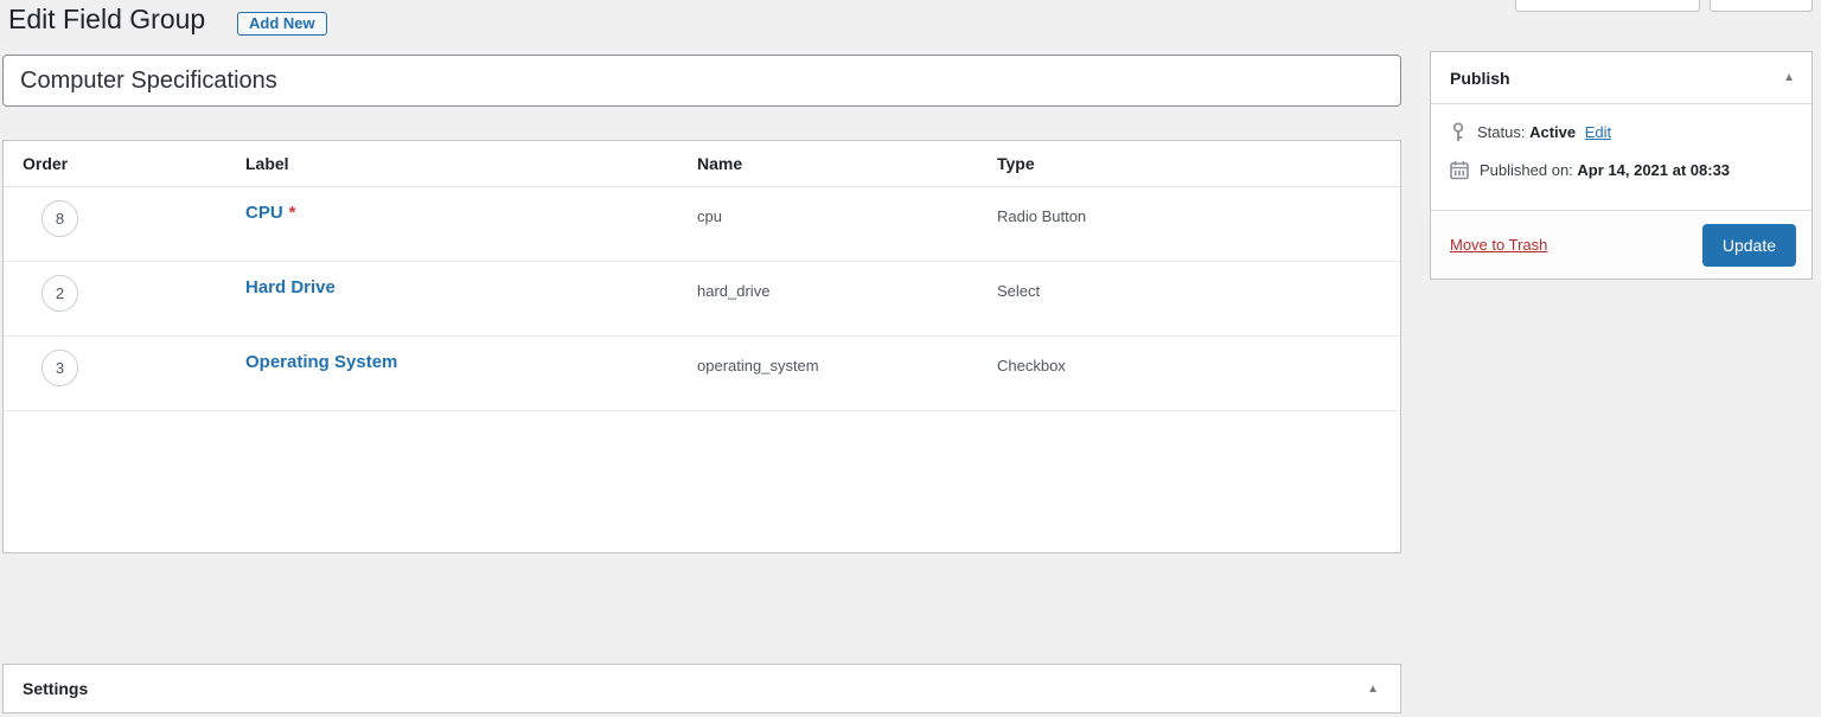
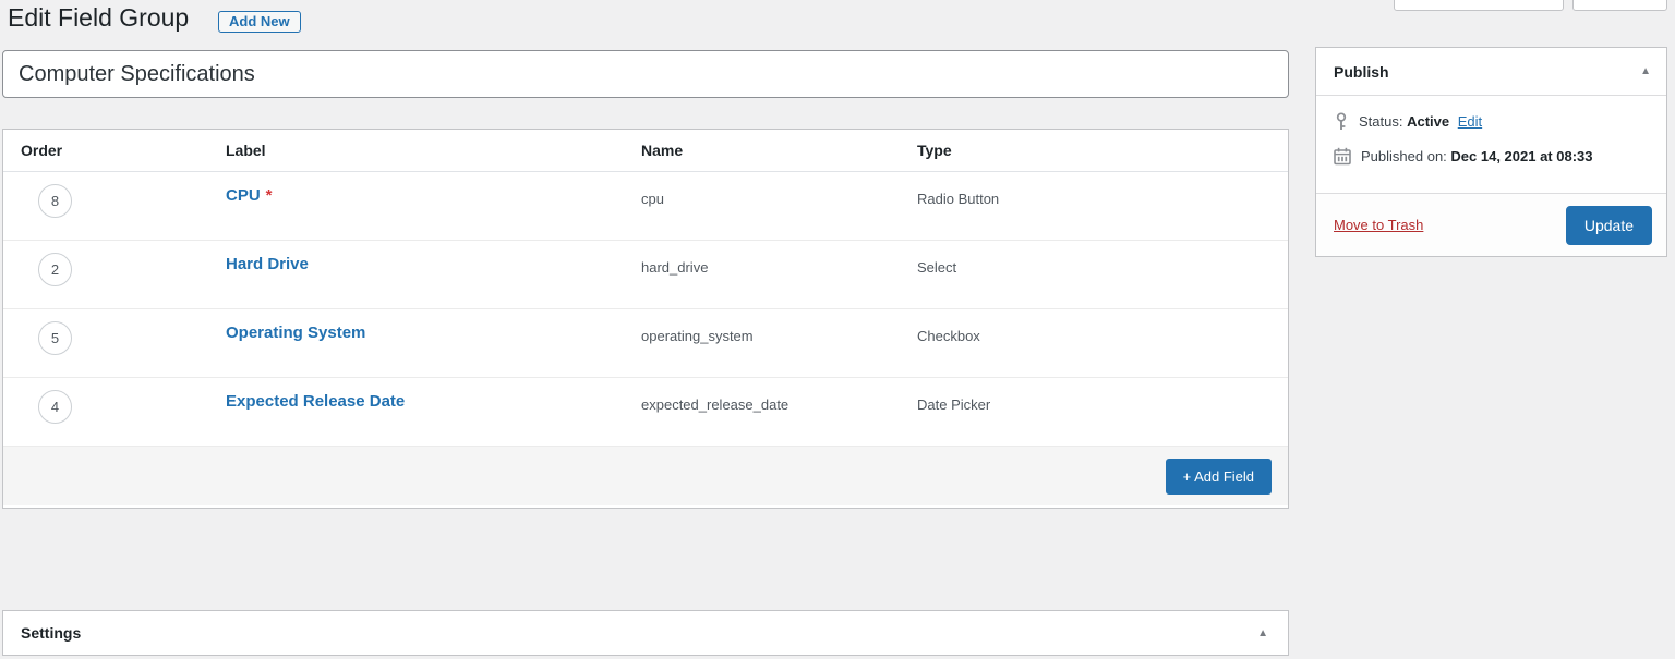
  Edit Field Group
  Add New
  Computer Specifications
  Order
  Label
  Name
  Type
  8
  CPU *
  cpu
  Radio Button
  2
  Hard Drive
  hard_drive
  Select
- 3
+ 5
  Operating System
  operating_system
  Checkbox
+ 4
+ Expected Release Date
+ expected_release_date
+ Date Picker
+ + Add Field
  Settings
  ▲
  Publish
  ▲
  Status: Active Edit
- Published on: Apr 14, 2021 at 08:33
+ Published on: Dec 14, 2021 at 08:33
  Move to Trash
  Update
